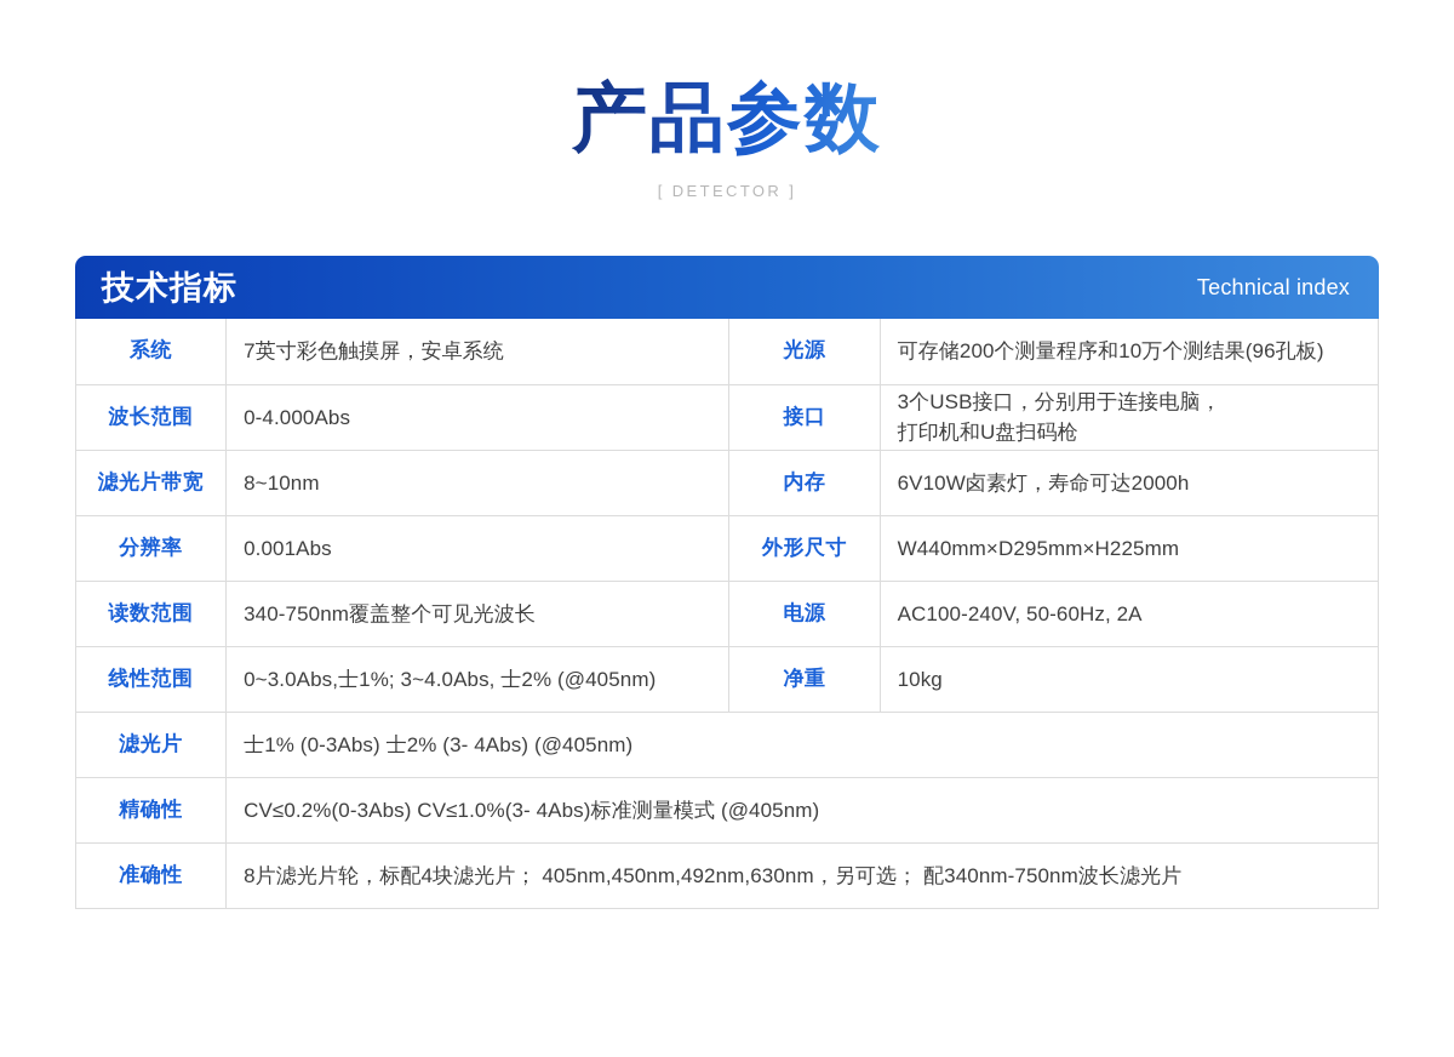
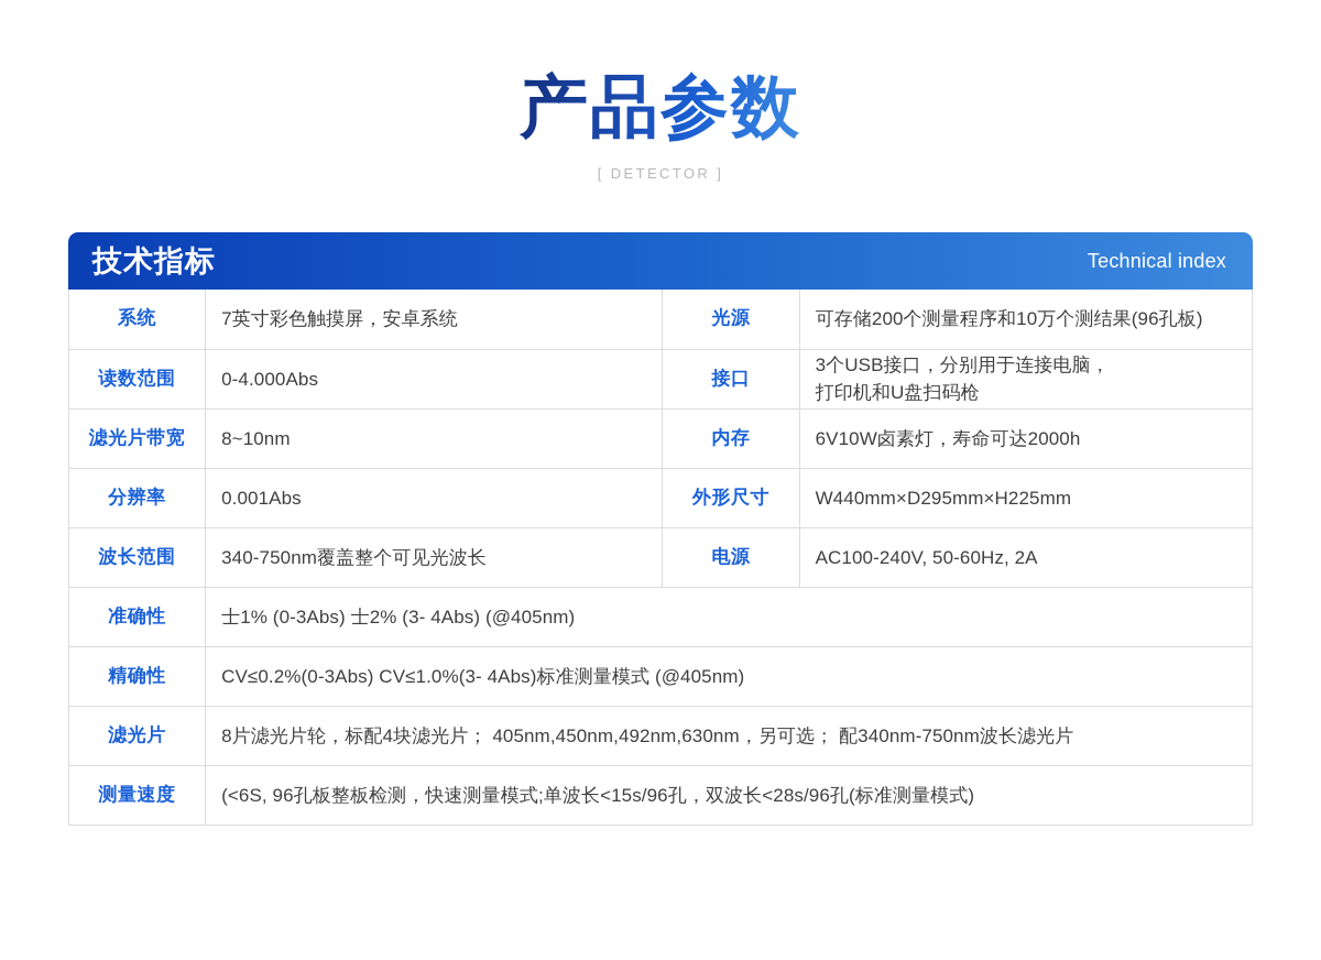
  产品参数
  [ DETECTOR ]
  技术指标
  Technical index
  系统	7英寸彩色触摸屏，安卓系统	光源	可存储200个测量程序和10万个测结果(96孔板)
- 波长范围	0-4.000Abs	接口	3个USB接口，分别用于连接电脑，打印机和U盘扫码枪
+ 读数范围	0-4.000Abs	接口	3个USB接口，分别用于连接电脑，打印机和U盘扫码枪
  滤光片带宽	8~10nm	内存	6V10W卤素灯，寿命可达2000h
  分辨率	0.001Abs	外形尺寸	W440mm×D295mm×H225mm
- 读数范围	340-750nm覆盖整个可见光波长	电源	AC100-240V, 50-60Hz, 2A
+ 波长范围	340-750nm覆盖整个可见光波长	电源	AC100-240V, 50-60Hz, 2A
- 线性范围	0~3.0Abs,士1%; 3~4.0Abs, 士2% (@405nm)	净重	10kg
- 滤光片	士1% (0-3Abs) 士2% (3- 4Abs) (@405nm)
+ 准确性	士1% (0-3Abs) 士2% (3- 4Abs) (@405nm)
  精确性	CV≤0.2%(0-3Abs) CV≤1.0%(3- 4Abs)标准测量模式 (@405nm)
- 准确性	8片滤光片轮，标配4块滤光片； 405nm,450nm,492nm,630nm，另可选； 配340nm-750nm波长滤光片
+ 滤光片	8片滤光片轮，标配4块滤光片； 405nm,450nm,492nm,630nm，另可选； 配340nm-750nm波长滤光片
+ 测量速度	(<6S, 96孔板整板检测，快速测量模式;单波长<15s/96孔，双波长<28s/96孔(标准测量模式)
